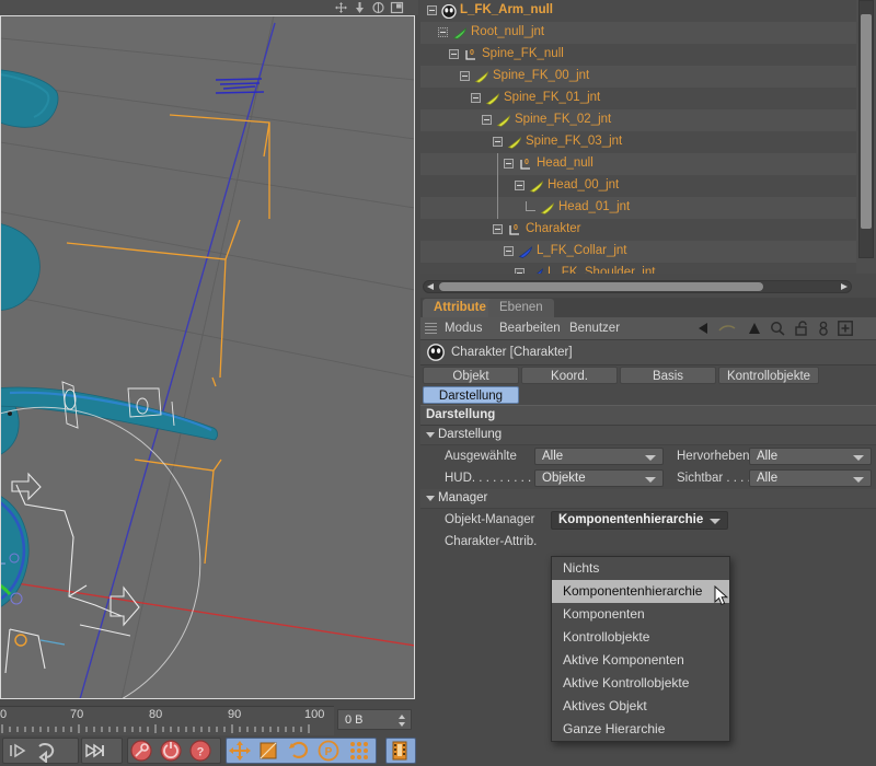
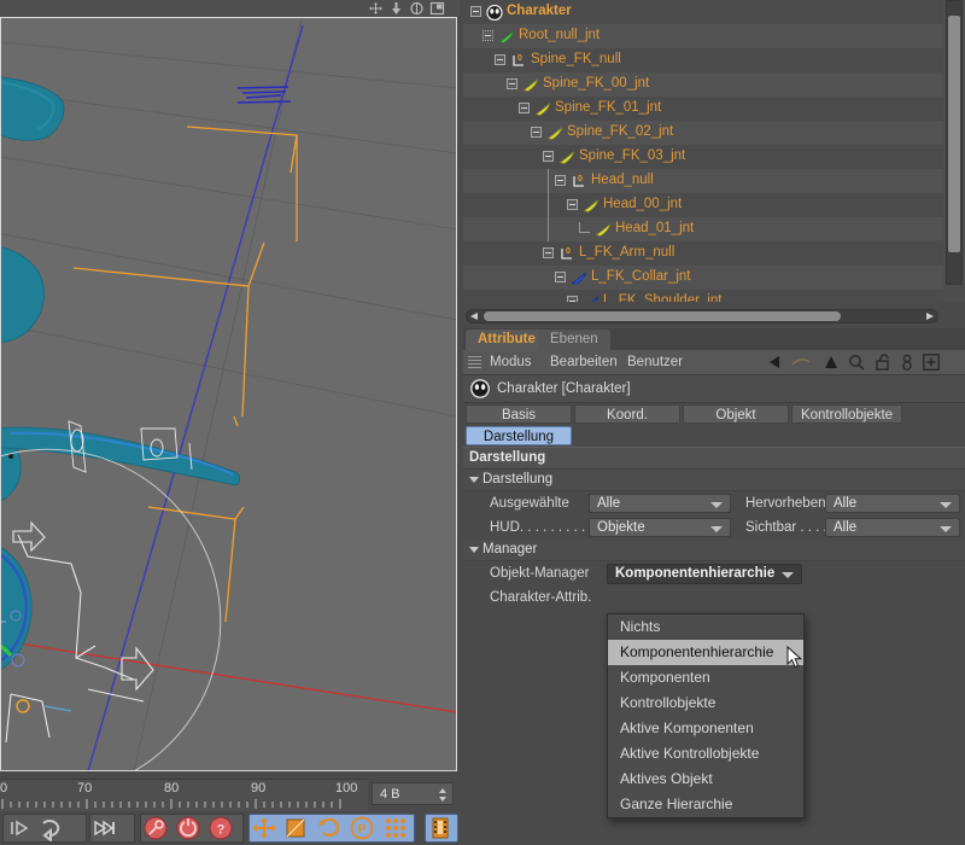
  0
  70
  80
  90
  100
- 0 B
+ 4 B
  ?
  P
- L_FK_Arm_null
+ Charakter
  Root_null_jnt
  Spine_FK_null
  Spine_FK_00_jnt
  Spine_FK_01_jnt
  Spine_FK_02_jnt
  Spine_FK_03_jnt
  Head_null
  Head_00_jnt
  Head_01_jnt
- Charakter
+ L_FK_Arm_null
  L_FK_Collar_jnt
  L_FK_Shoulder_jnt
  Attribute
  Ebenen
  Modus
  Bearbeiten
  Benutzer
  Charakter [Charakter]
- Objekt
+ Basis
  Koord.
- Basis
+ Objekt
  Kontrollobjekte
  Darstellung
  Darstellung
  Darstellung
  Ausgewählte
  Alle
  Hervorheben
  Alle
  HUD. . . . . . . . .
  Objekte
  Sichtbar . . .
  Alle
  Manager
  Objekt-Manager
  Komponentenhierarchie
  Charakter-Attrib.
  Nichts
  Komponentenhierarchie
  Komponenten
  Kontrollobjekte
  Aktive Komponenten
  Aktive Kontrollobjekte
  Aktives Objekt
  Ganze Hierarchie
